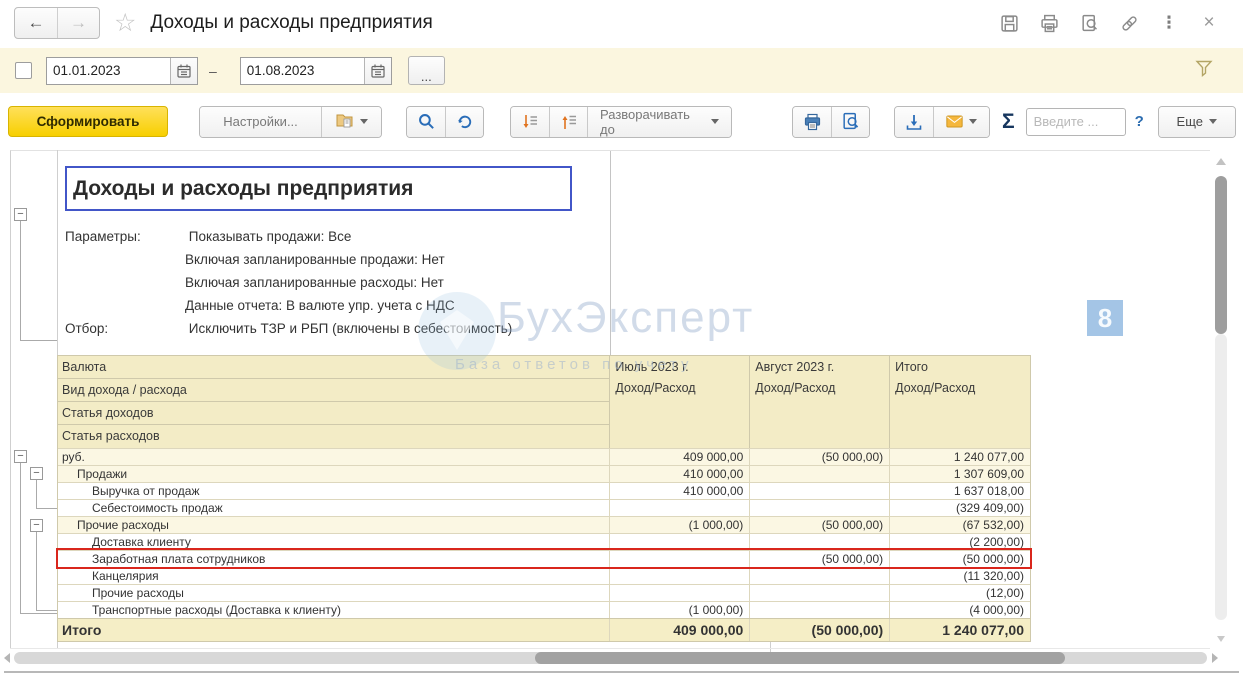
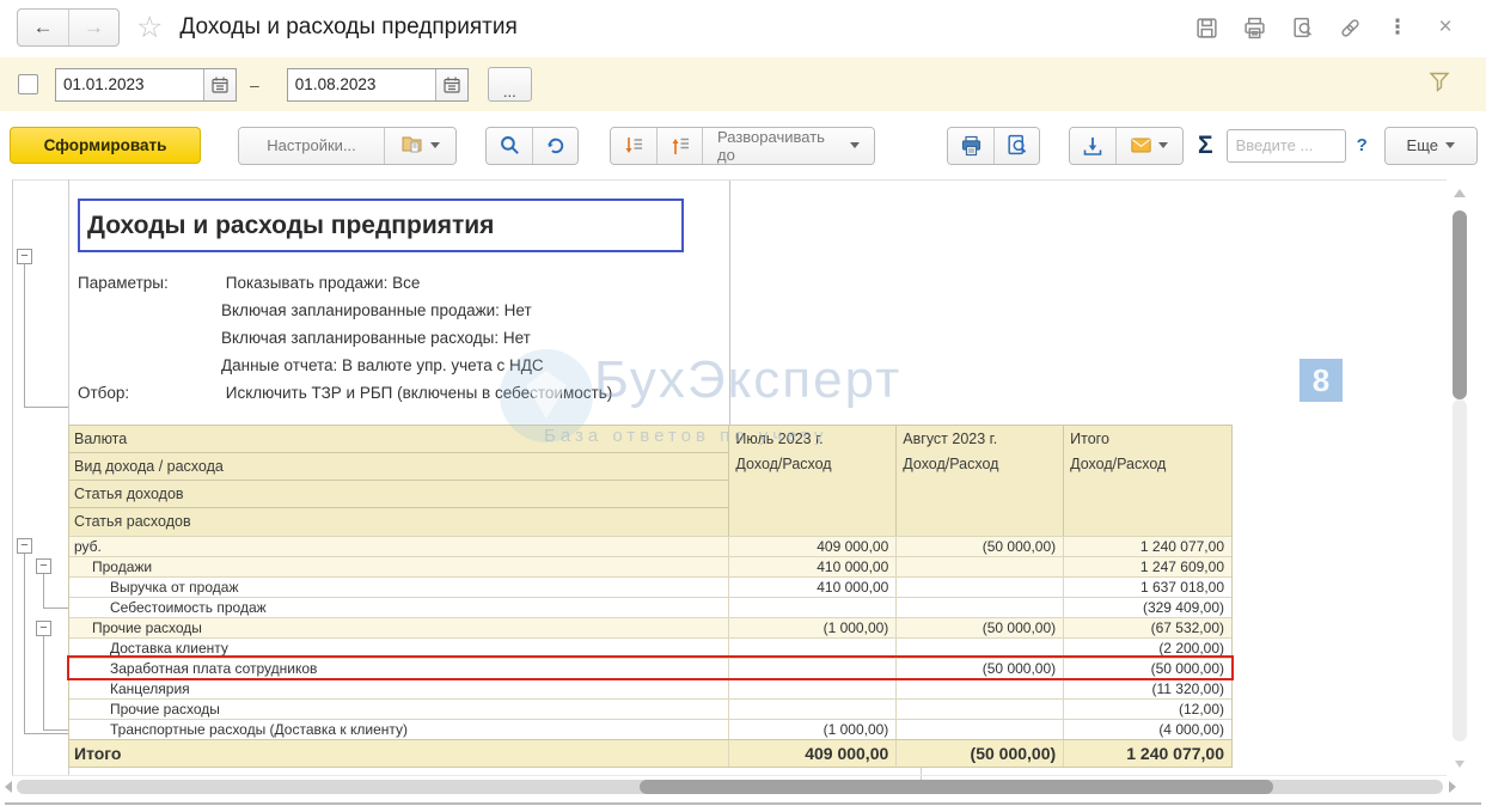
  ←
  →
  ☆
  Доходы и расходы предприятия
  ⋮
  ×
  01.01.2023
  –
  01.08.2023
  ...
  Сформировать
  Настройки...
  Разворачивать до
  Σ
  Введите ...
  ?
  Еще
  −
  −
  −
  −
  Доходы и расходы предприятия
  Параметры: Показывать продажи: Все
  Включая запланированные продажи: Нет
  Включая запланированные расходы: Нет
  Данные отчета: В валюте упр. учета с НДС
  Отбор: Исключить ТЗР и РБП (включены в себестоимость)
  Валюта
  Вид дохода / расхода
  Статья доходов
  Статья расходов
  Июль 2023 г.
  Доход/Расход
  Август 2023 г.
  Доход/Расход
  Итого
  Доход/Расход
  руб.
  409 000,00
  (50 000,00)
  1 240 077,00
  Продажи
  410 000,00
- 1 307 609,00
+ 1 247 609,00
  Выручка от продаж
  410 000,00
  1 637 018,00
  Себестоимость продаж
  (329 409,00)
  Прочие расходы
  (1 000,00)
  (50 000,00)
  (67 532,00)
  Доставка клиенту
  (2 200,00)
  Заработная плата сотрудников
  (50 000,00)
  (50 000,00)
  Канцелярия
  (11 320,00)
  Прочие расходы
  (12,00)
  Транспортные расходы (Доставка к клиенту)
  (1 000,00)
  (4 000,00)
  Итого
  409 000,00
  (50 000,00)
  1 240 077,00
  БухЭксперт
  8
  База ответов по учету
